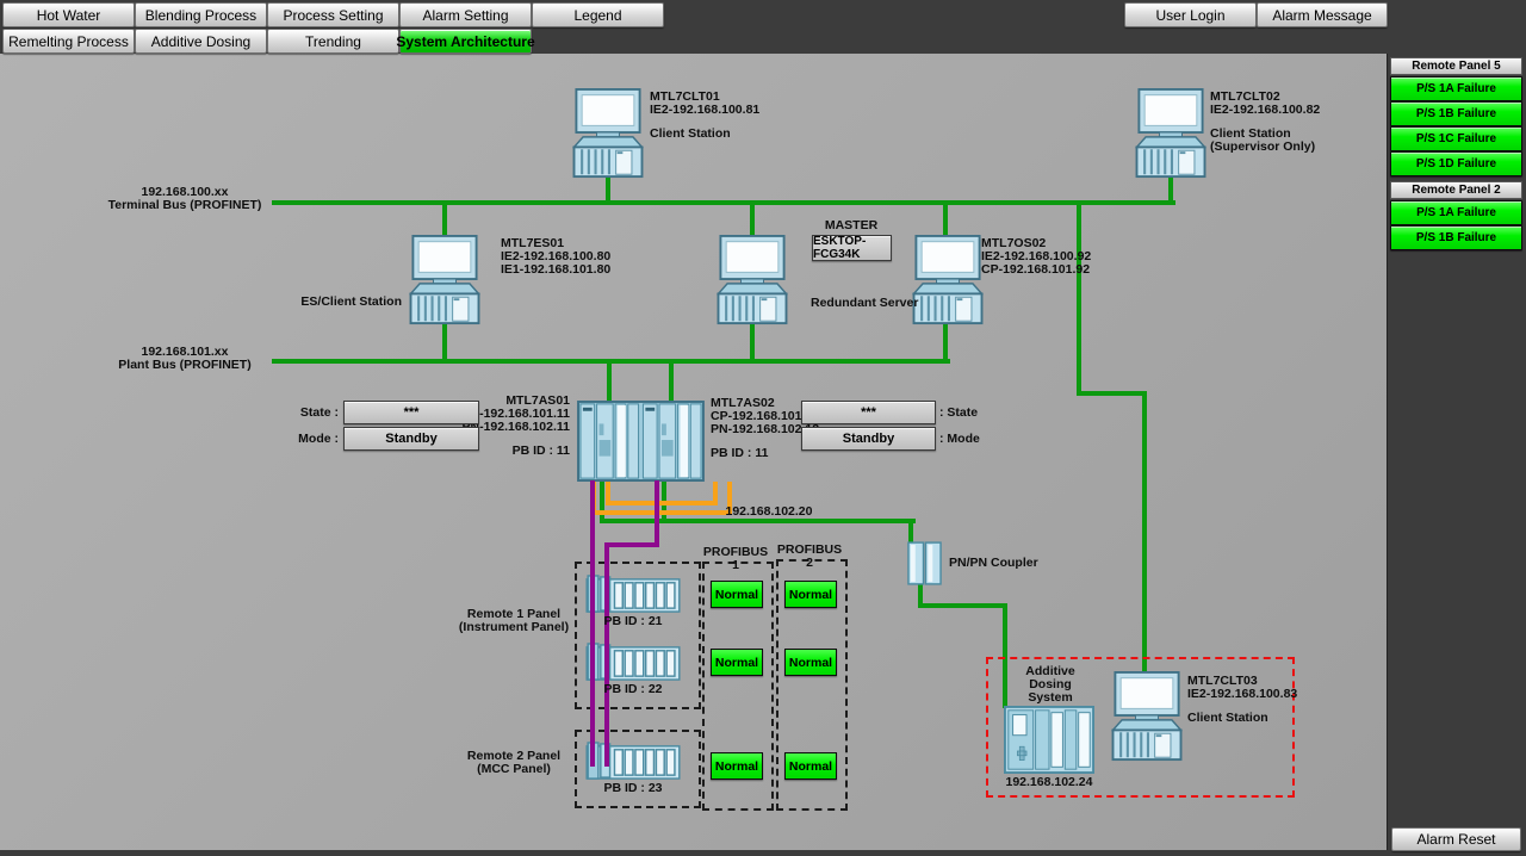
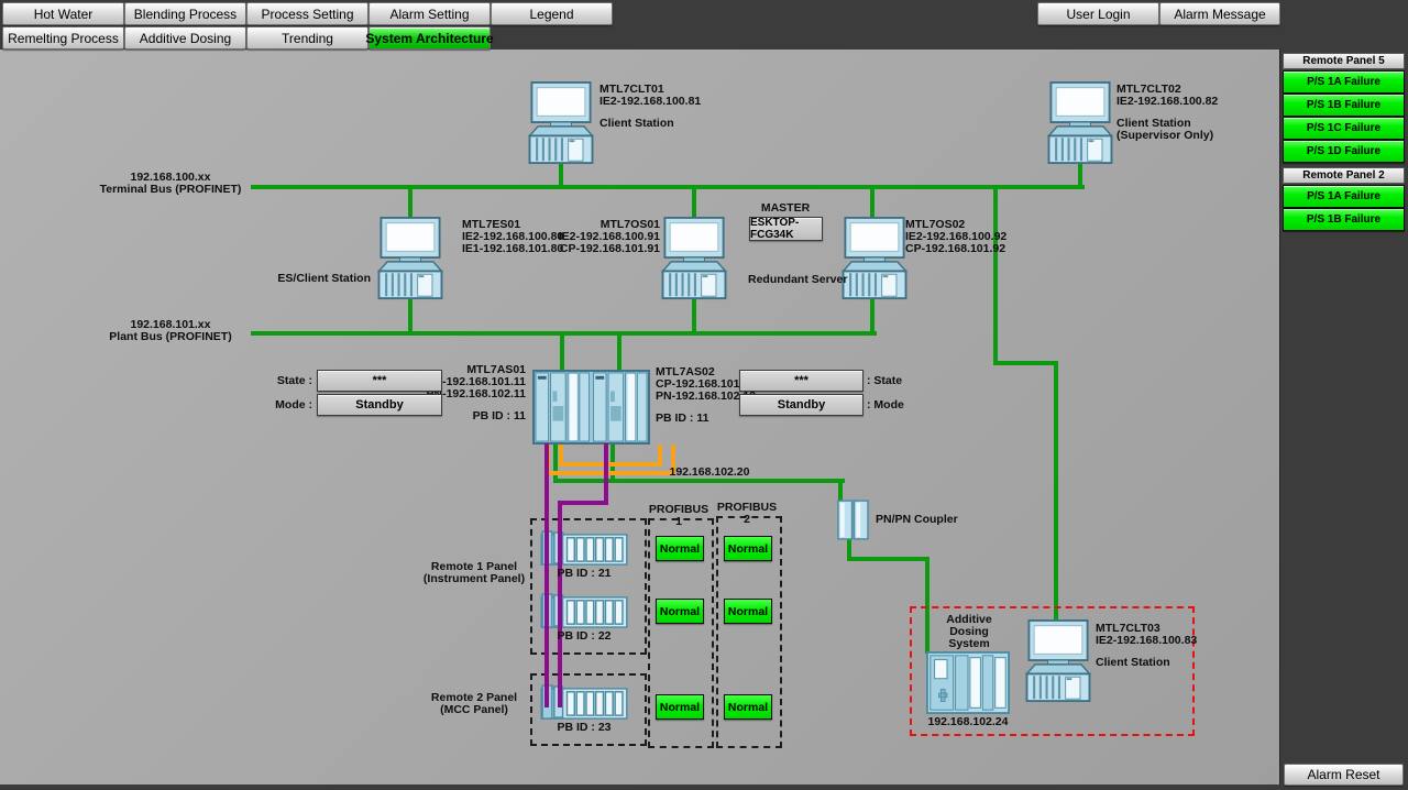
  Hot Water
  Blending Process
  Process Setting
  Alarm Setting
  Legend
  Remelting Process
  Additive Dosing
  Trending
  System Architecture
  User Login
  Alarm Message
  Remote Panel 5
  P/S 1A Failure
  P/S 1B Failure
  P/S 1C Failure
  P/S 1D Failure
  Remote Panel 2
  P/S 1A Failure
  P/S 1B Failure
  Alarm Reset
  192.168.100.xx
  Terminal Bus (PROFINET)
  192.168.101.xx
  Plant Bus (PROFINET)
  192.168.102.20
  MTL7CLT01
  IE2-192.168.100.81
  Client Station
  MTL7CLT02
  IE2-192.168.100.82
  Client Station
  (Supervisor Only)
  MTL7ES01
  IE2-192.168.100.80
  IE1-192.168.101.80
  ES/Client Station
+ MTL7OS01
+ IE2-192.168.100.91
+ CP-192.168.101.91
  MTL7OS02
  IE2-192.168.100.92
  CP-192.168.101.92
  MASTER
  ESKTOP-FCG34K
  Redundant Server
  MTL7AS01
  -192.168.101.11
  -192.168.102.11
  PB ID : 11
  MTL7AS02
  CP-192.168.101
  PN-192.168.102
  PB ID : 11
  State :
  ***
  Mode :
  Standby
  ***
  : State
  Standby
  : Mode
  PN/PN Coupler
  MTL7CLT03
  IE2-192.168.100.83
  Client Station
  Additive
  Dosing
  System
  192.168.102.24
  Remote 1 Panel
  (Instrument Panel)
  Remote 2 Panel
  (MCC Panel)
  PB ID : 21
  PB ID : 22
  PB ID : 23
  PROFIBUS 1
  PROFIBUS 2
  Normal
  Normal
  Normal
  Normal
  Normal
  Normal
